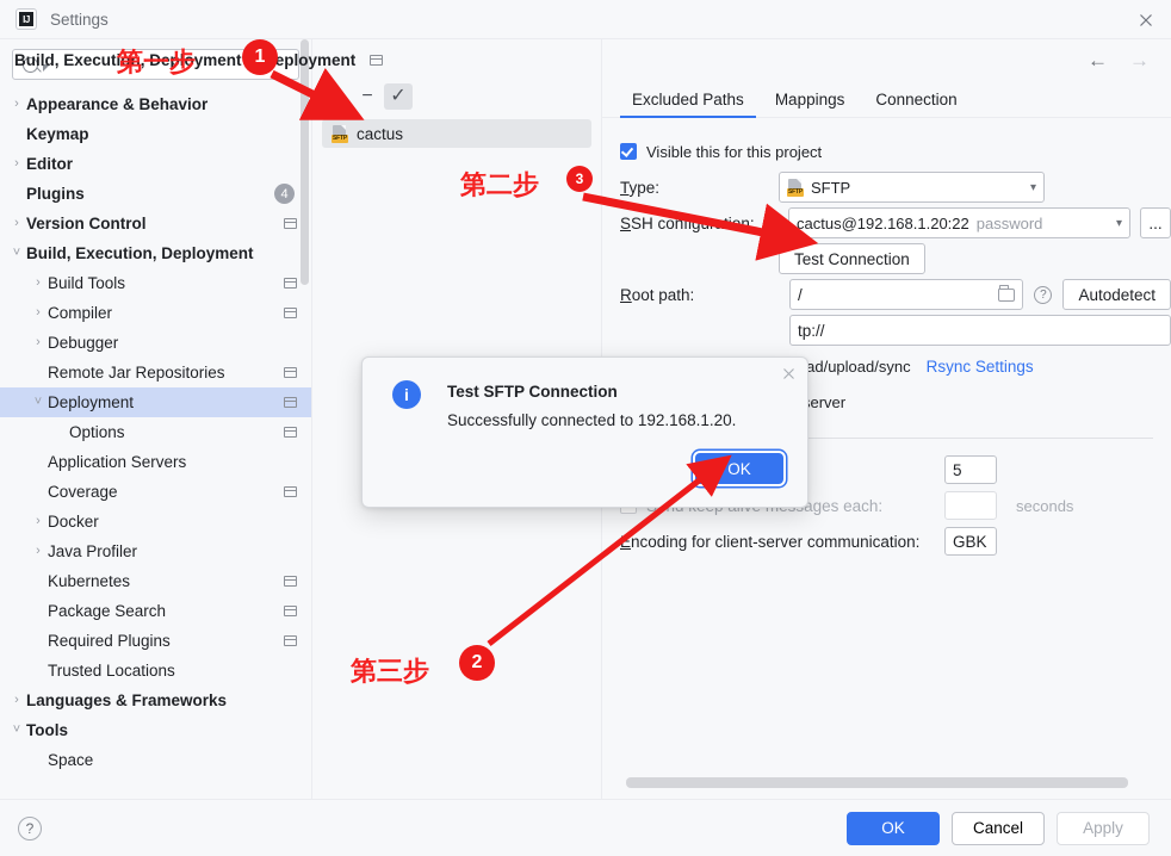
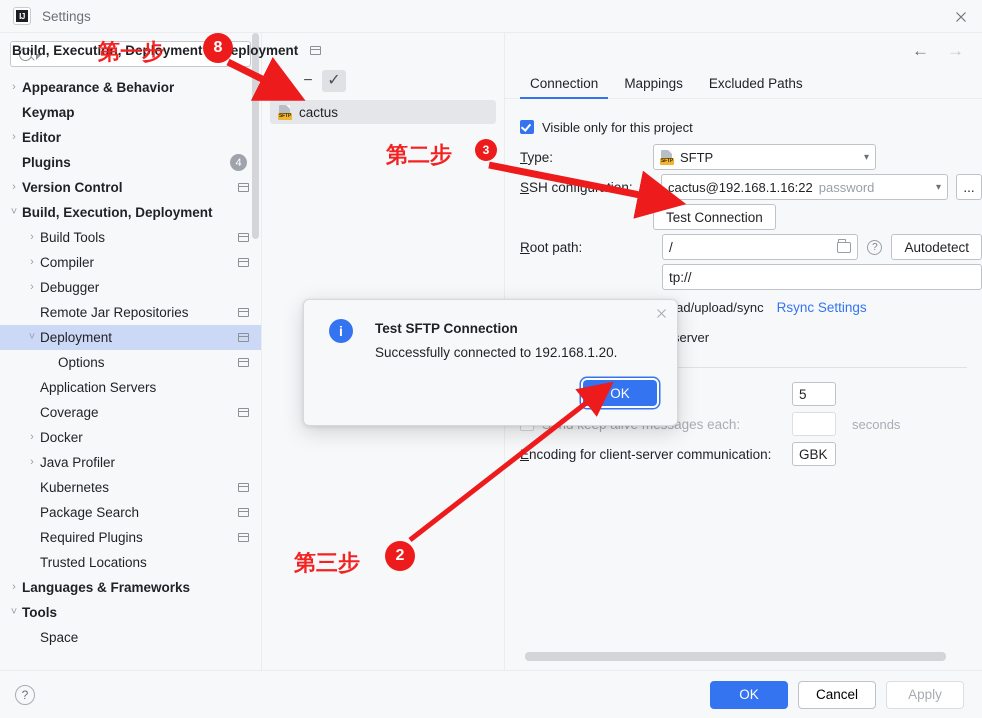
  Settings
  ›
  Appearance & Behavior
  Keymap
  ›
  Editor
  Plugins
  4
  ›
  Version Control
  ˅
  Build, Execution, Deployment
  ›
  Build Tools
  ›
  Compiler
  ›
  Debugger
  Remote Jar Repositories
  ˅
  Deployment
  Options
  Application Servers
  Coverage
  ›
  Docker
  ›
  Java Profiler
  Kubernetes
  Package Search
  Required Plugins
  Trusted Locations
  ›
  Languages & Frameworks
  ˅
  Tools
  Space
  +
  −
  ✓
  cactus
  Build, Execution, Deployment
  eployment
  ←
  →
- Excluded Paths
+ Connection
  Mappings
- Connection
+ Excluded Paths
- Visible this for this project
+ Visible only for this project
  Type:
  SFTP
  ▾
- cactus@192.168.1.20:22
+ cactus@192.168.1.16:22
  password
  ▾
  ...
  Test Connection
  Root path:
  /
  ?
  Autodetect
  tp://
  ad/upload/sync
  Rsync Settings
  5
  seconds
  ncoding for client-server communication:
  GBK
  ?
  OK
  Cancel
  Apply
  i
  Test SFTP Connection
  Successfully connected to 192.168.1.20.
  OK
  第一步
- 1
+ 8
  第二步
  3
  第三步
  2
